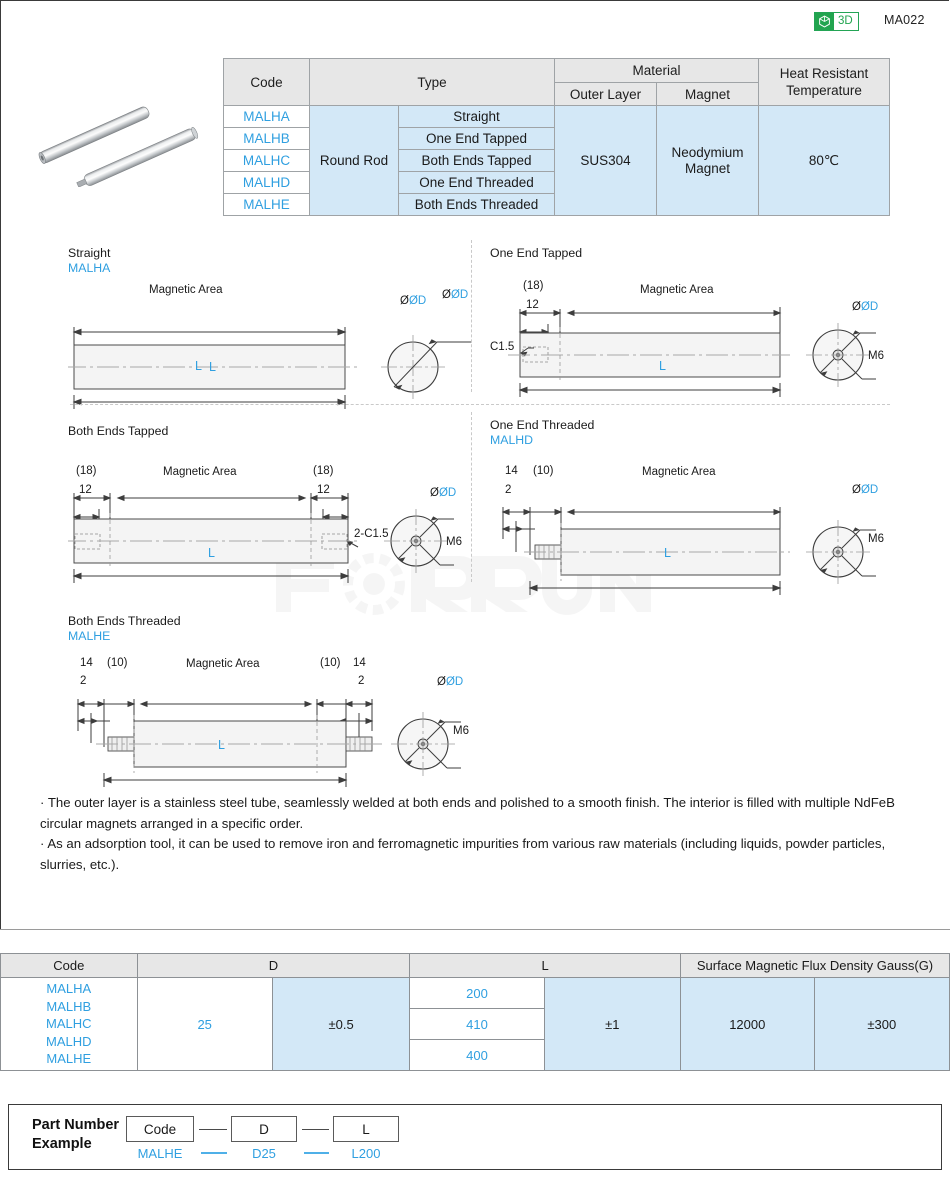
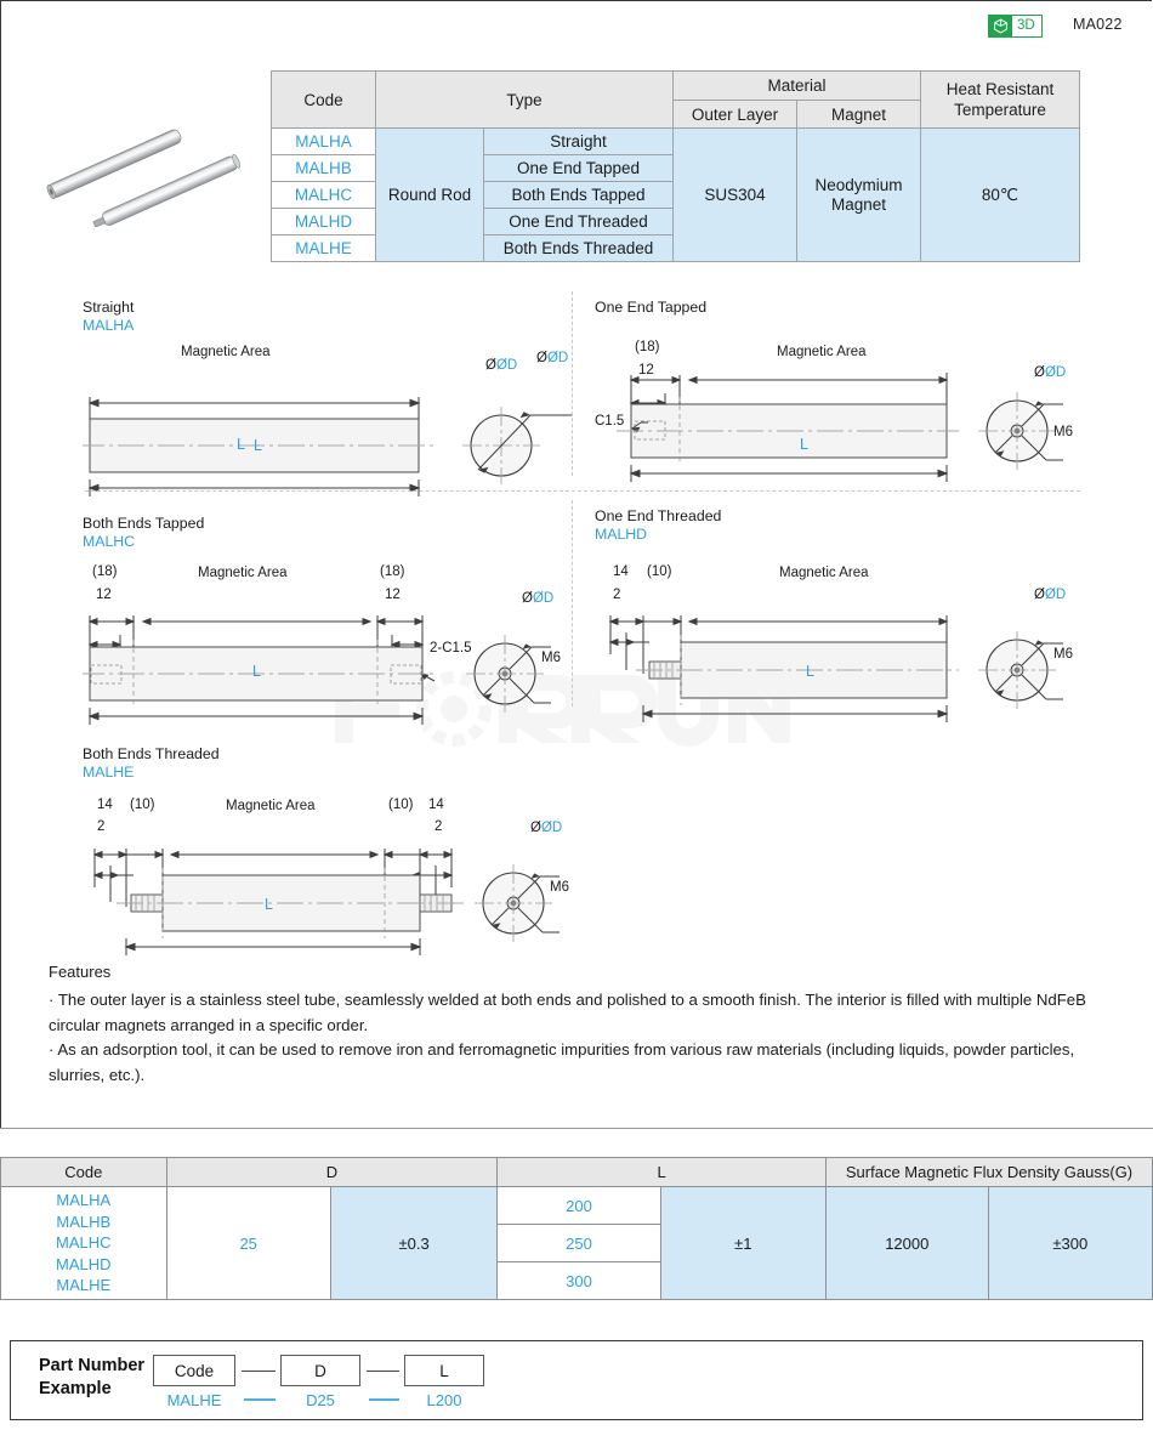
  3D
  MA022
  Code	Type	Material	Heat Resistant Temperature
  Outer Layer	Magnet
  MALHA	Round Rod	Straight	SUS304	Neodymium Magnet	80℃
  MALHB	One End Tapped
  MALHC	Both Ends Tapped
  MALHD	One End Threaded
  MALHE	Both Ends Threaded
  Straight
  MALHA
  Magnetic Area
  L
  L
  ØØD
  ØØD
  One End Tapped
  (18)
  12
  C1.5
  Magnetic Area
  L
  ØØD
  M6
  Both Ends Tapped
+ MALHC
  (18)
  12
  (18)
  12
  Magnetic Area
  2-C1.5
  L
  ØØD
  M6
  One End Threaded
  MALHD
  14
  (10)
  2
  Magnetic Area
  L
  ØØD
  M6
  Both Ends Threaded
  MALHE
  14
  (10)
  2
  (10)
  14
  2
  Magnetic Area
  L
  ØØD
  M6
+ Features
  · The outer layer is a stainless steel tube, seamlessly welded at both ends and polished to a smooth finish. The interior is filled with multiple NdFeB circular magnets arranged in a specific order.
  · As an adsorption tool, it can be used to remove iron and ferromagnetic impurities from various raw materials (including liquids, powder particles, slurries, etc.).
  Code	D	L	Surface Magnetic Flux Density Gauss(G)
- MALHA MALHB MALHC MALHD MALHE	25	±0.5	200	±1	12000	±300
+ MALHA MALHB MALHC MALHD MALHE	25	±0.3	200	±1	12000	±300
- 410
+ 250
- 400
+ 300
  Part Number
  Example
  Code
  D
  L
  MALHE
  D25
  L200
